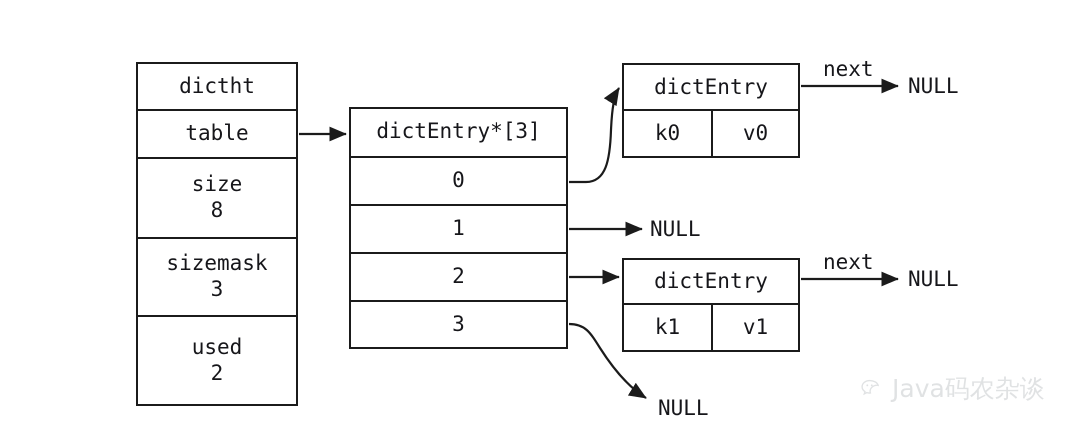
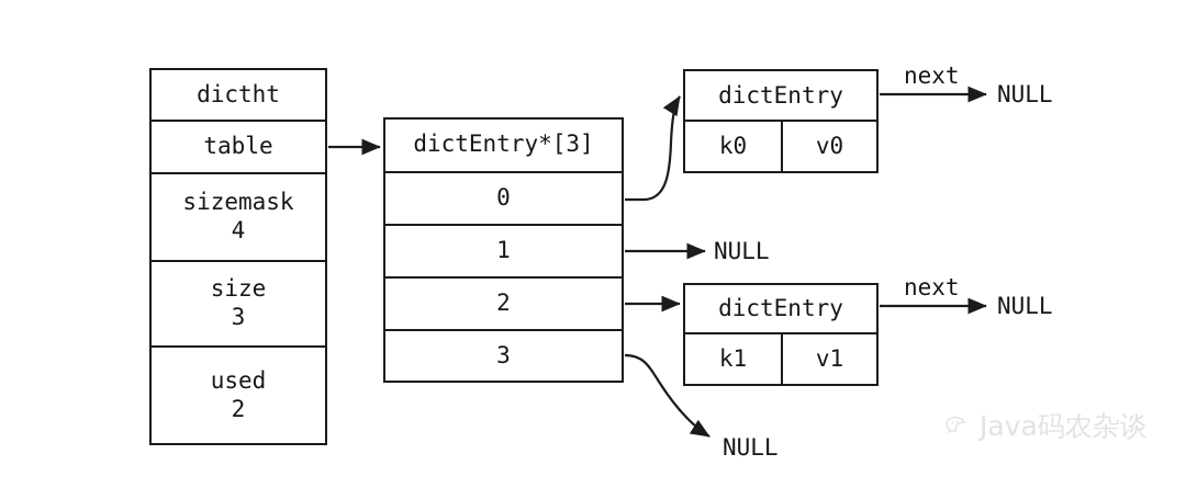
  dictht
  table
- size
+ sizemask
- 8
+ 4
- sizemask
+ size
  3
  used
  2
  dictEntry*[3]
  0
  1
  2
  3
  dictEntry
  k0
  v0
  next
  NULL
  dictEntry
  k1
  v1
  next
  NULL
  NULL
  NULL
  Java码农杂谈
